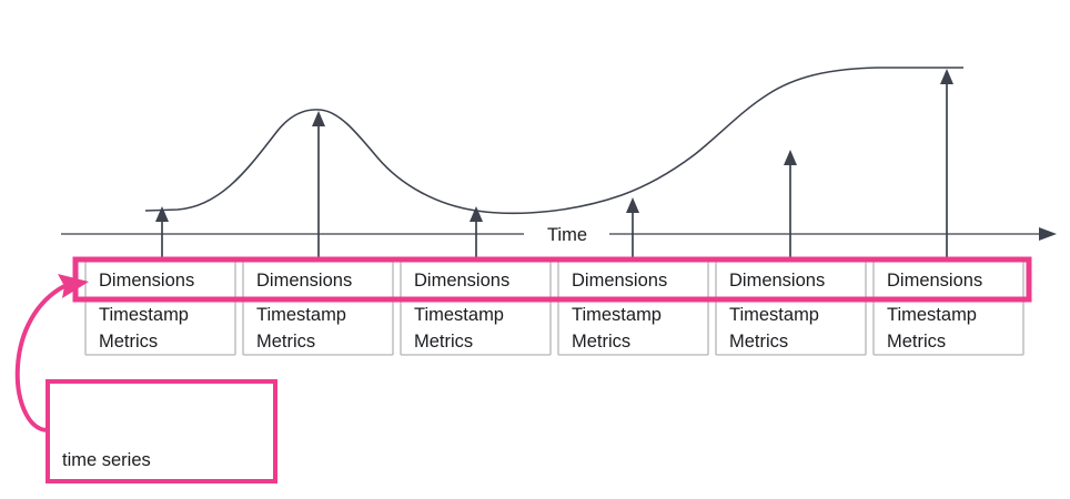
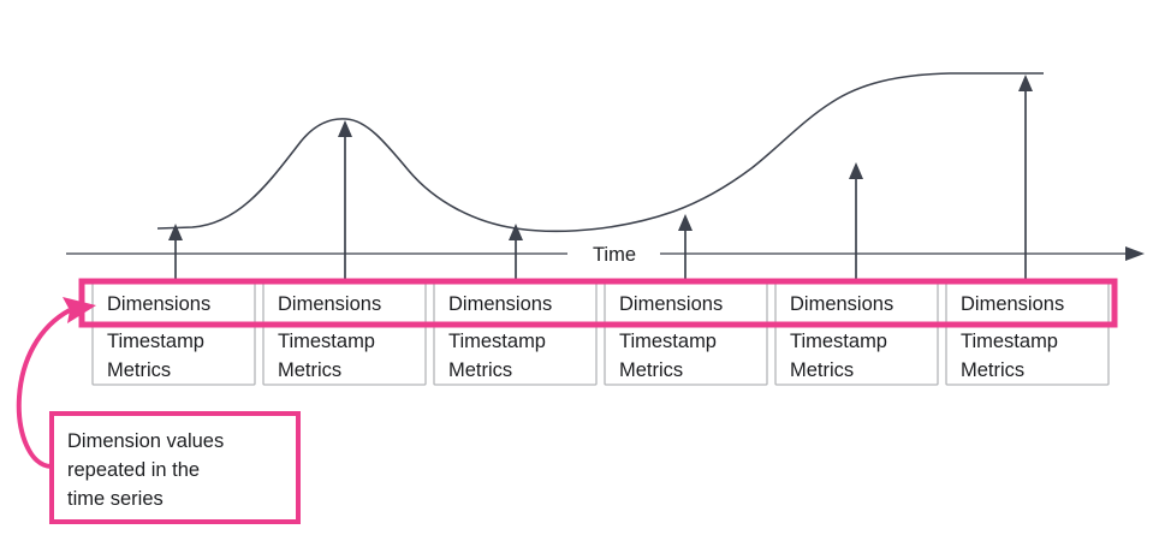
  Time
  Dimensions
  Timestamp
  Metrics
  Dimensions
  Timestamp
  Metrics
  Dimensions
  Timestamp
  Metrics
  Dimensions
  Timestamp
  Metrics
  Dimensions
  Timestamp
  Metrics
  Dimensions
  Timestamp
  Metrics
+ Dimension values
+ repeated in the
  time series
